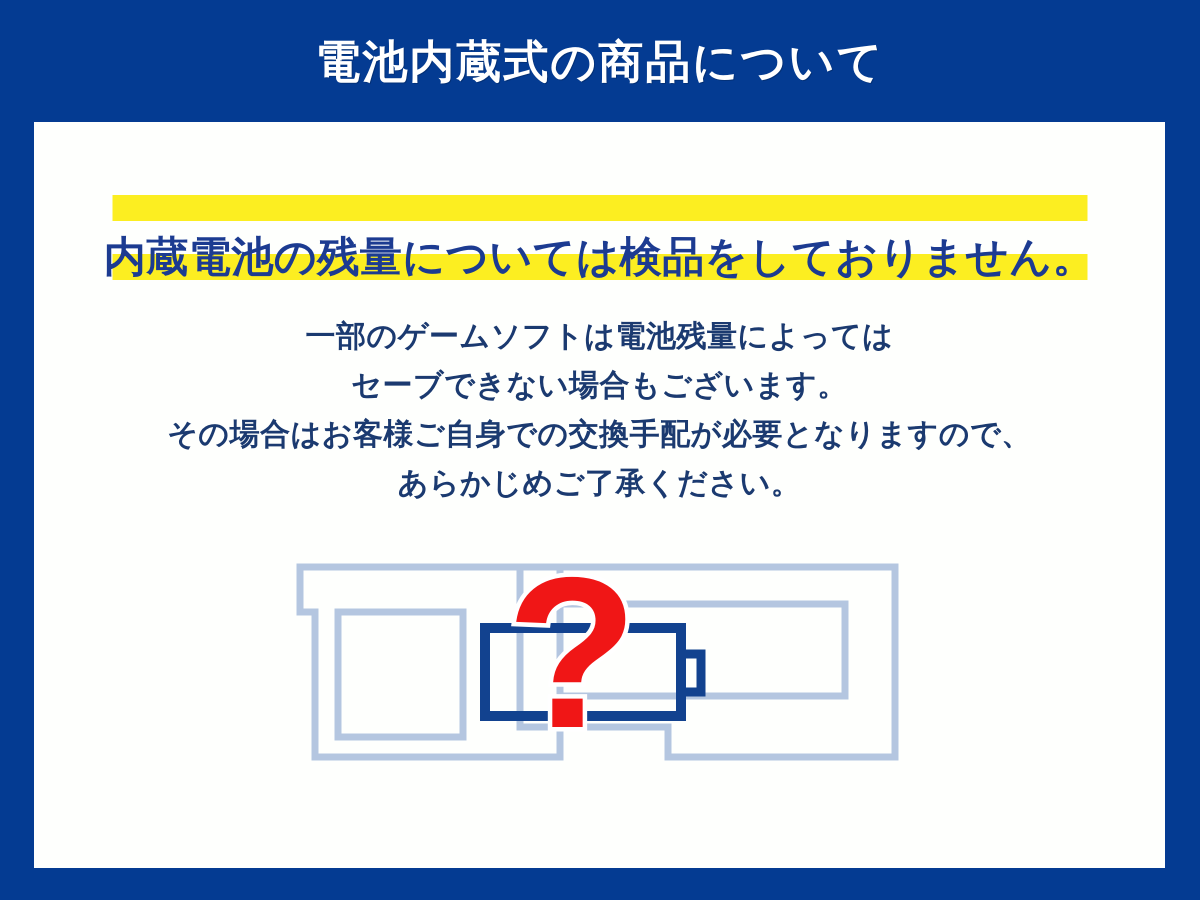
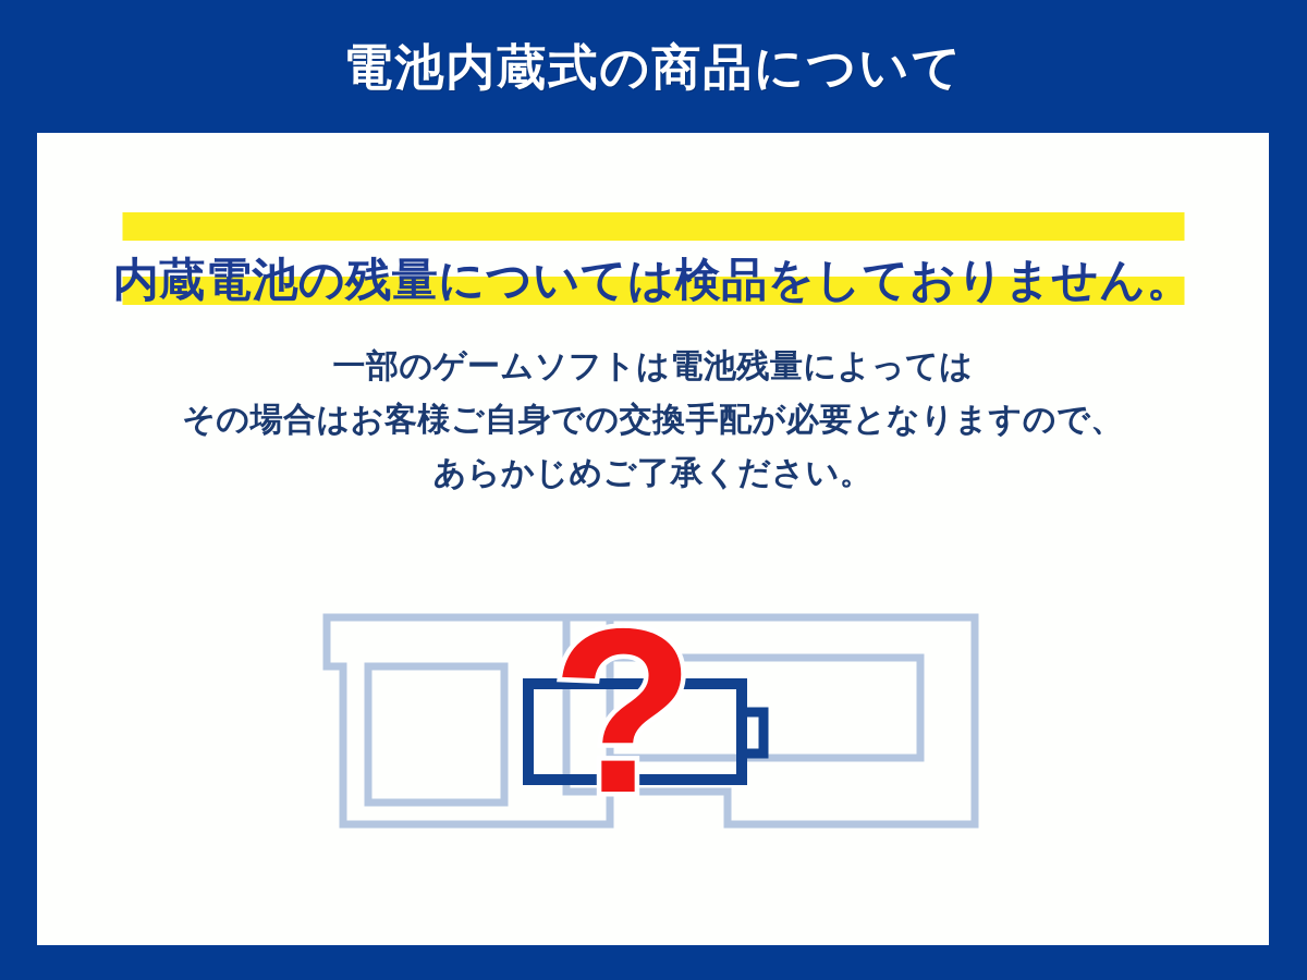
  電池内蔵式の商品について
  内蔵電池の残量については検品をしておりません。
  一部のゲームソフトは電池残量によっては
- セーブできない場合もございます。
  その場合はお客様ご自身での交換手配が必要となりますので、
  あらかじめご了承ください。
  ?
